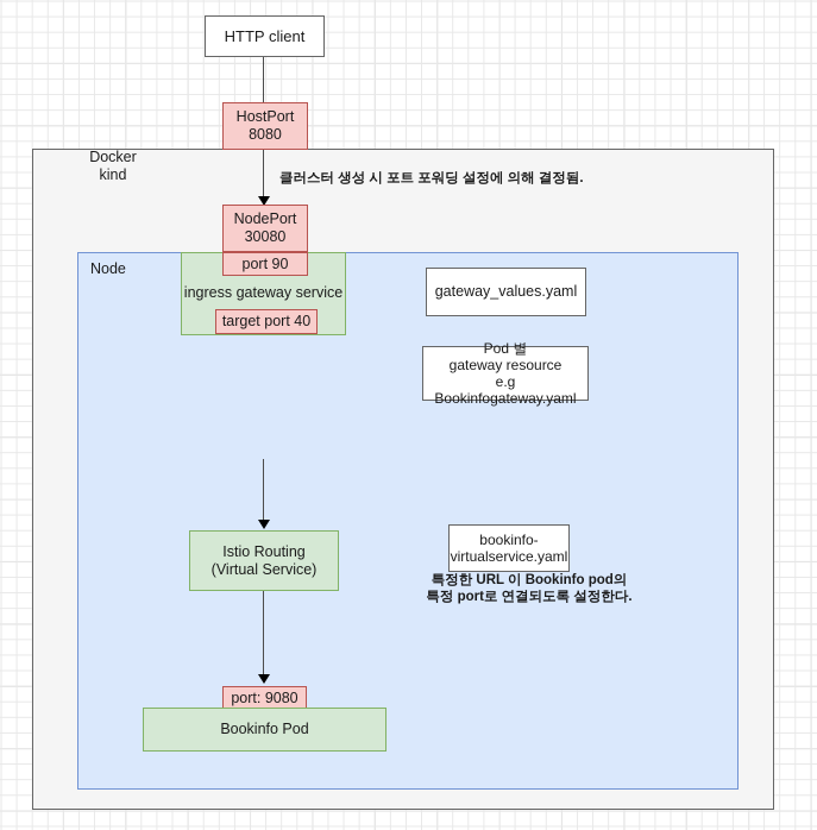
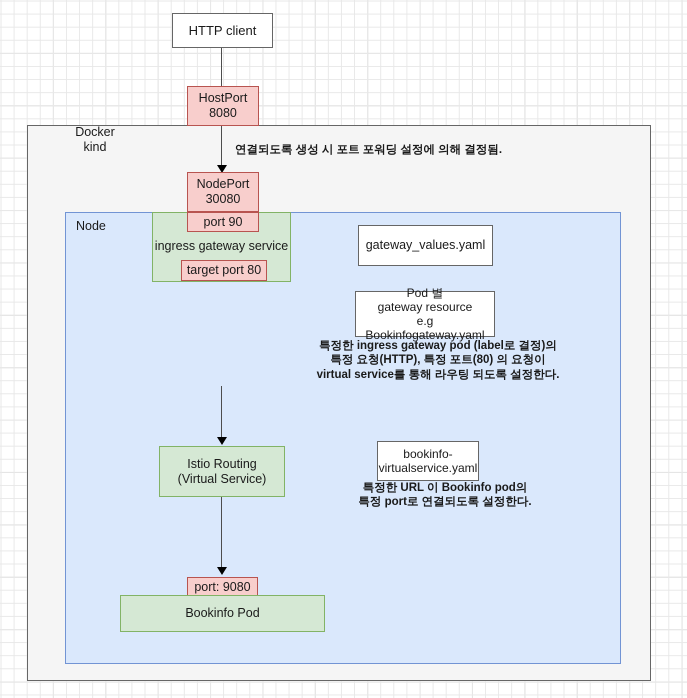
  Docker
  kind
  Node
  HTTP client
  HostPort
  8080
- 클러스터 생성 시 포트 포워딩 설정에 의해 결정됨.
+ 연결되도록 생성 시 포트 포워딩 설정에 의해 결정됨.
  NodePort
  30080
  ingress gateway service
  port 90
- target port 40
+ target port 80
  gateway_values.yaml
  Pod 별
  gateway resource
  e.g Bookinfogateway.yaml
+ 특정한 ingress gateway pod (label로 결정)의
+ 특정 요청(HTTP), 특정 포트(80) 의 요청이
+ virtual service를 통해 라우팅 되도록 설정한다.
  Istio Routing
  (Virtual Service)
  bookinfo-
  virtualservice.yaml
  특정한 URL 이 Bookinfo pod의
  특정 port로 연결되도록 설정한다.
  port: 9080
  Bookinfo Pod
